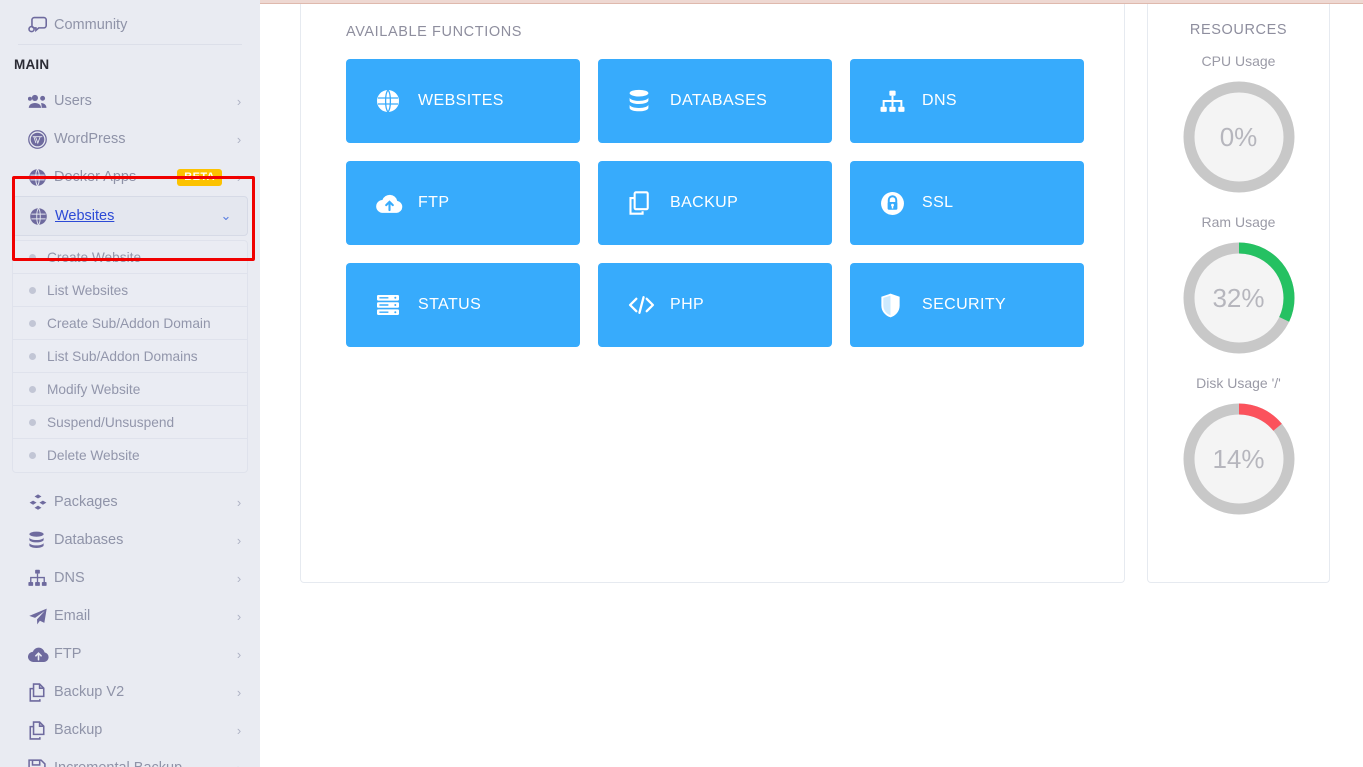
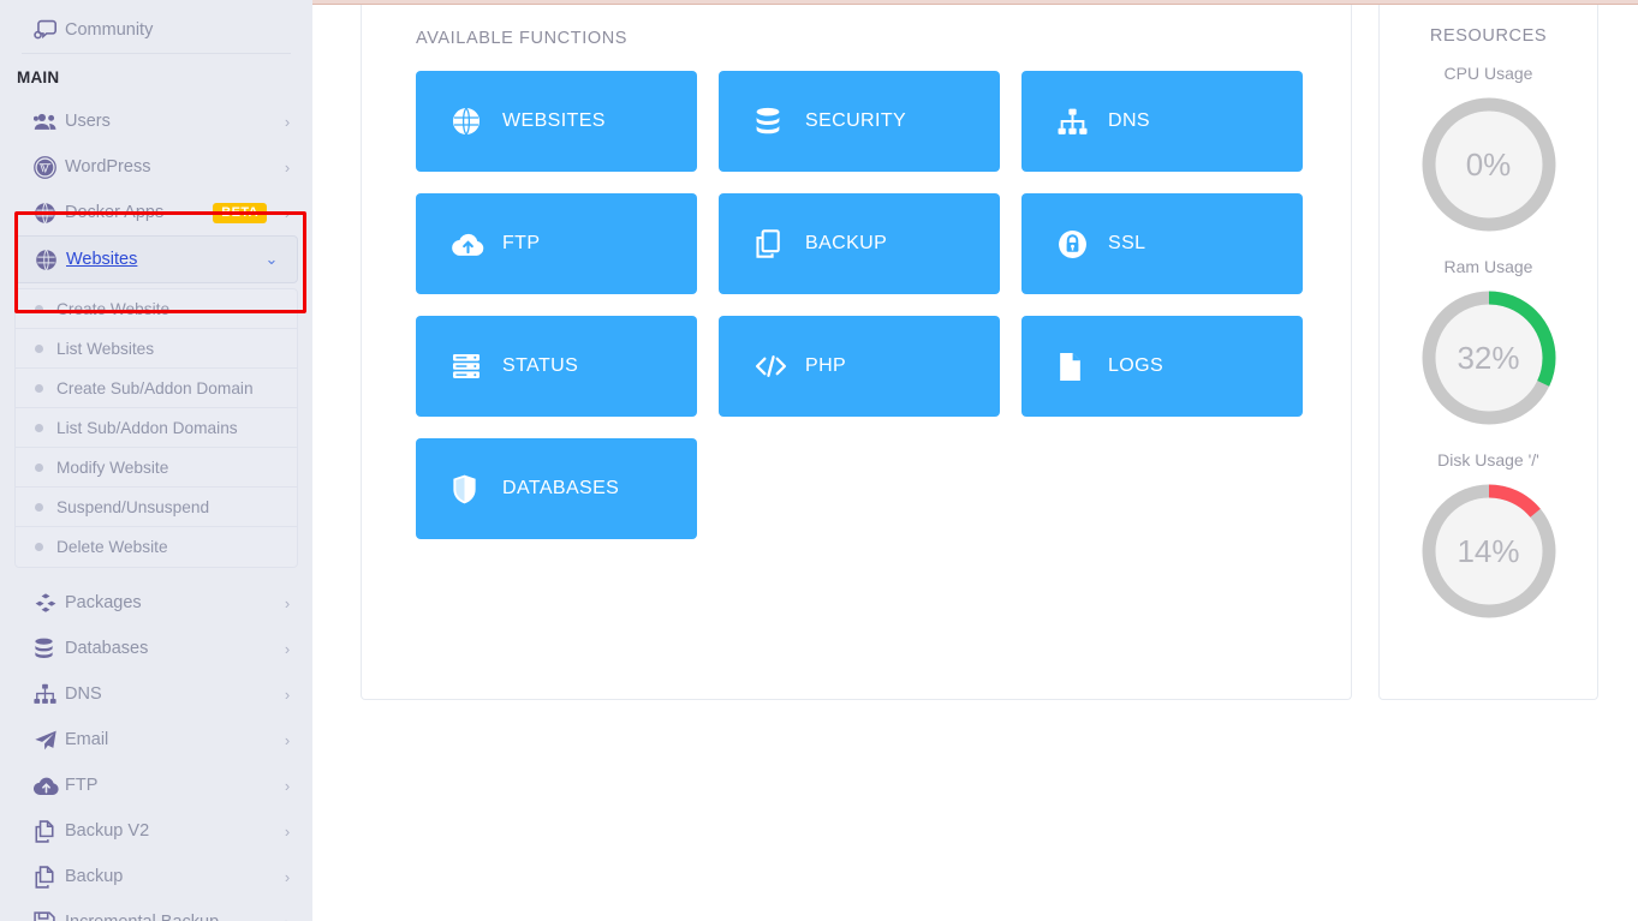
  Community
  MAIN
  Users
  ›
  WordPress
  ›
  Docker Apps
  BETA
  ›
  Websites
  ⌄
  Create Website
  List Websites
  Create Sub/Addon Domain
  List Sub/Addon Domains
  Modify Website
  Suspend/Unsuspend
  Delete Website
  Packages
  ›
  Databases
  ›
  DNS
  ›
  Email
  ›
  FTP
  ›
  Backup V2
  ›
  Backup
  ›
  AVAILABLE FUNCTIONS
  WEBSITES
- DATABASES
+ SECURITY
  DNS
  FTP
  BACKUP
  SSL
  STATUS
  PHP
+ LOGS
- SECURITY
+ DATABASES
  RESOURCES
  CPU Usage
  0%
  Ram Usage
  32%
  Disk Usage '/'
  14%
